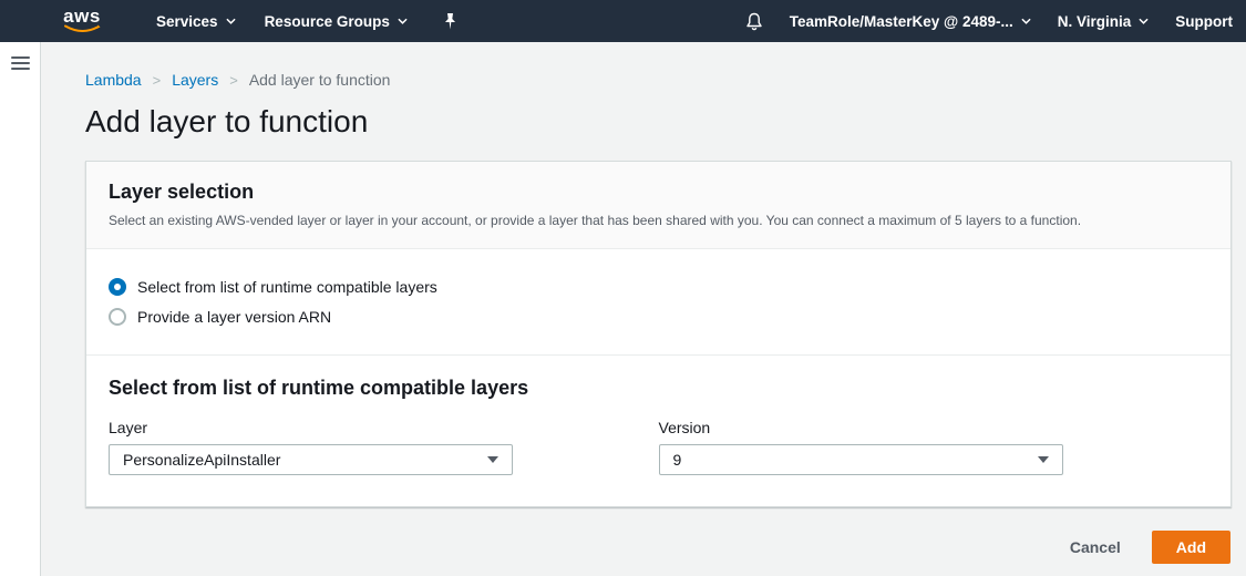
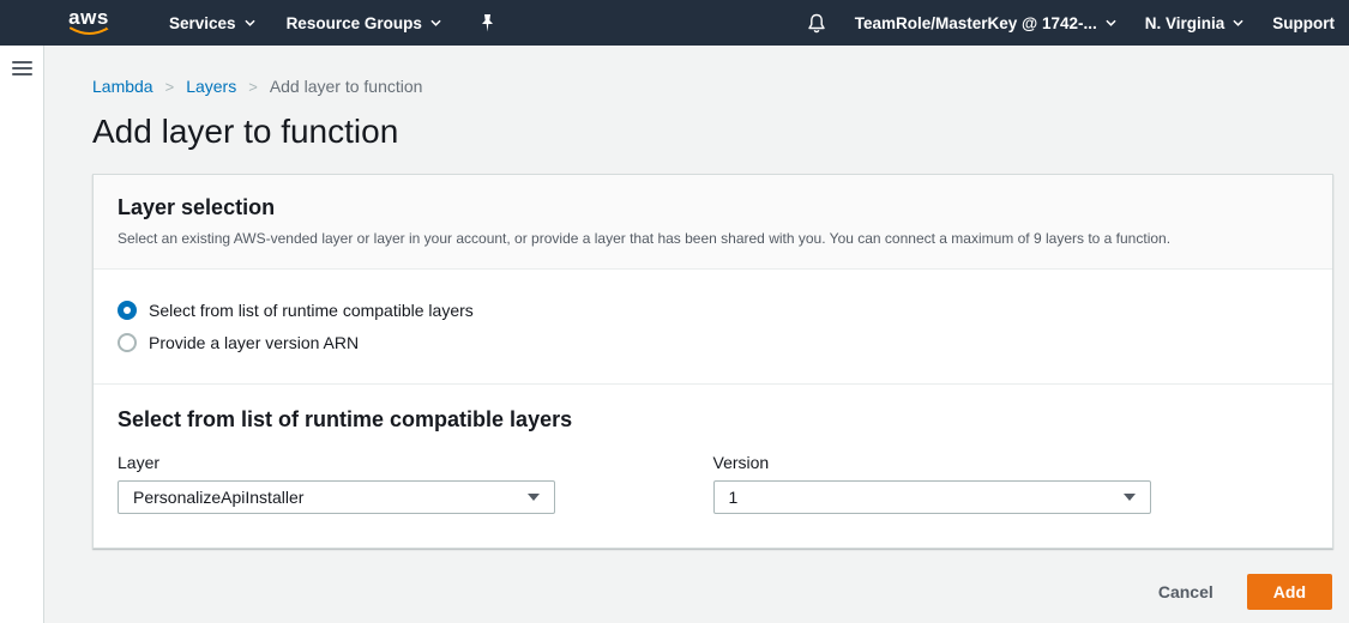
  aws
  Services
  Resource Groups
- TeamRole/MasterKey @ 2489-...
+ TeamRole/MasterKey @ 1742-...
  N. Virginia
  Support
  Lambda
  >
  Layers
  >
  Add layer to function
  Add layer to function
  Layer selection
- Select an existing AWS-vended layer or layer in your account, or provide a layer that has been shared with you. You can connect a maximum of 5 layers to a function.
+ Select an existing AWS-vended layer or layer in your account, or provide a layer that has been shared with you. You can connect a maximum of 9 layers to a function.
  Select from list of runtime compatible layers
  Provide a layer version ARN
  Select from list of runtime compatible layers
  Layer
  PersonalizeApiInstaller
  Version
- 9
+ 1
  Cancel
  Add
